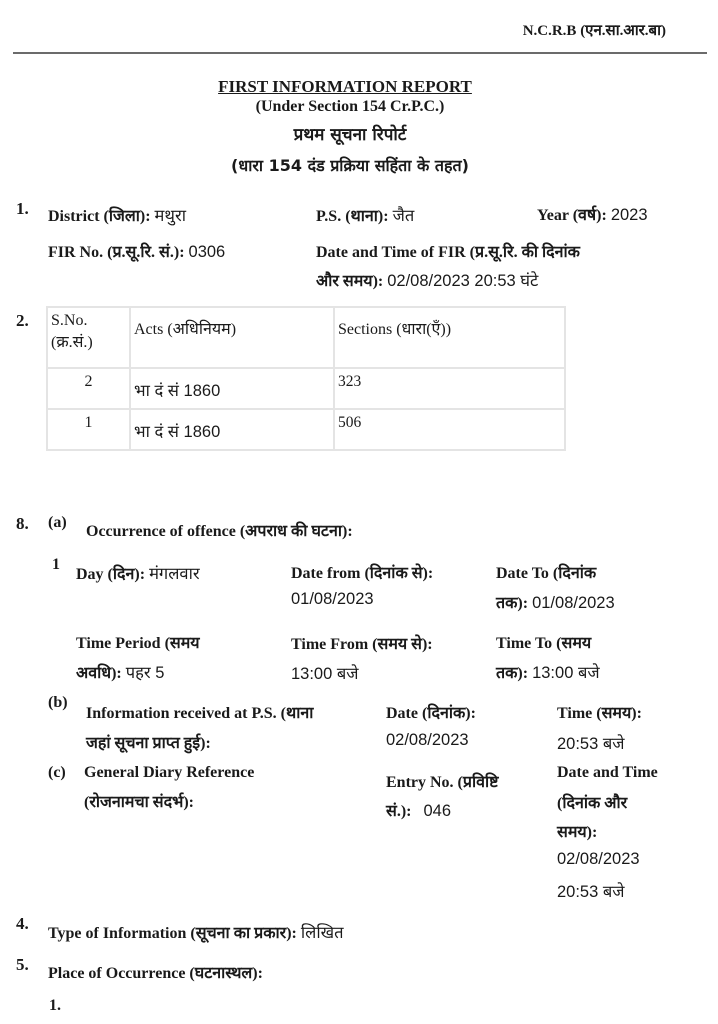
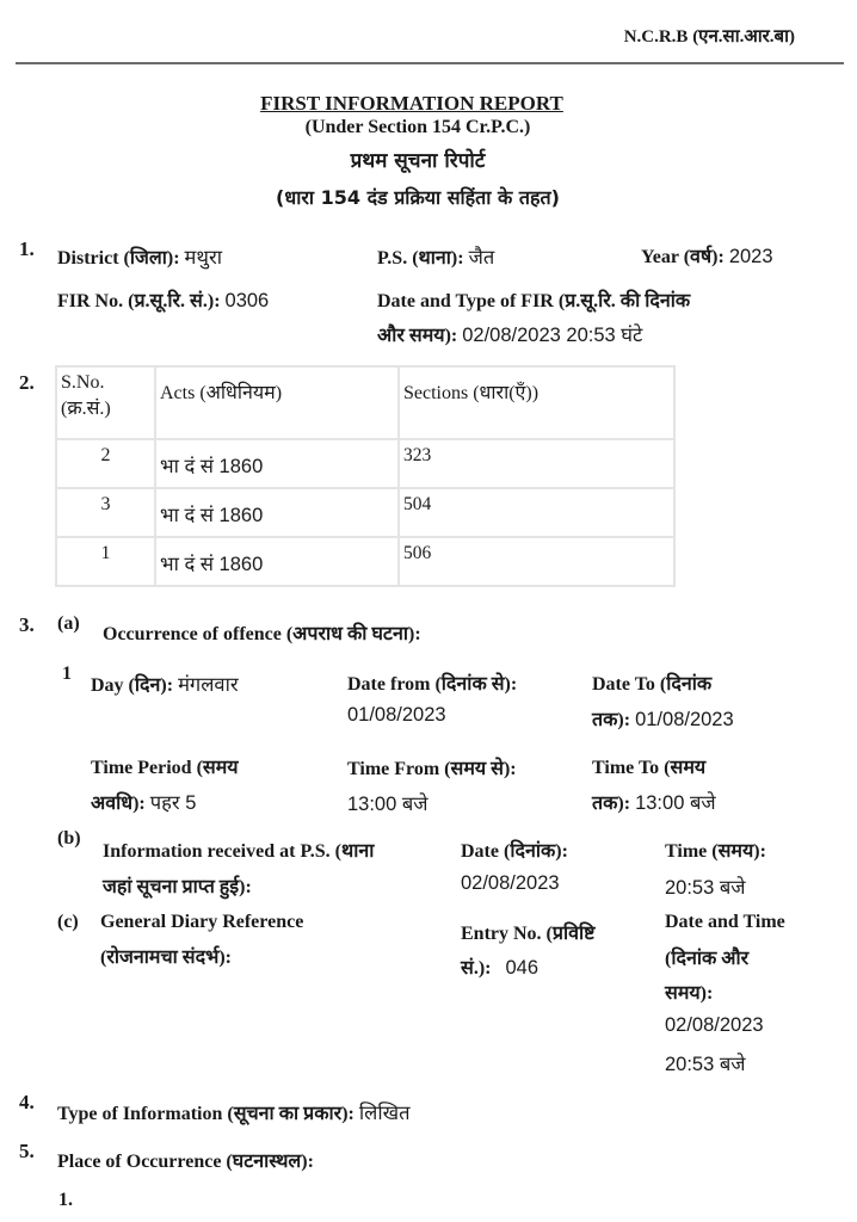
  N.C.R.B (एन.सा.आर.बा)
  FIRST INFORMATION REPORT
  (Under Section 154 Cr.P.C.)
  प्रथम सूचना रिपोर्ट
  (धारा 154 दंड प्रक्रिया सहिंता के तहत)
  1.
  District (जिला): मथुरा
  P.S. (थाना): जैत
  Year (वर्ष): 2023
  FIR No. (प्र.सू.रि. सं.): 0306
- Date and Time of FIR (प्र.सू.रि. की दिनांक
+ Date and Type of FIR (प्र.सू.रि. की दिनांक
  और समय): 02/08/2023 20:53 घंटे
  2.
  S.No. (क्र.सं.)	Acts (अधिनियम)	Sections (धारा(एँ))
  2	भा दं सं 1860	323
+ 3	भा दं सं 1860	504
  1	भा दं सं 1860	506
- 8.
+ 3.
  (a)
  Occurrence of offence (अपराध की घटना):
  1
  Day (दिन): मंगलवार
  Date from (दिनांक से):
  01/08/2023
  Date To (दिनांक
  तक): 01/08/2023
  Time Period (समय
  अवधि): पहर 5
  Time From (समय से):
  13:00 बजे
  Time To (समय
  तक): 13:00 बजे
  (b)
  Information received at P.S. (थाना
  जहां सूचना प्राप्त हुई):
  Date (दिनांक):
  02/08/2023
  Time (समय):
  20:53 बजे
  (c)
  General Diary Reference
  (रोजनामचा संदर्भ):
  Entry No. (प्रविष्टि
  सं.): 046
  Date and Time
  (दिनांक और
  समय):
  02/08/2023
  20:53 बजे
  4.
  Type of Information (सूचना का प्रकार): लिखित
  5.
  Place of Occurrence (घटनास्थल):
  1.
